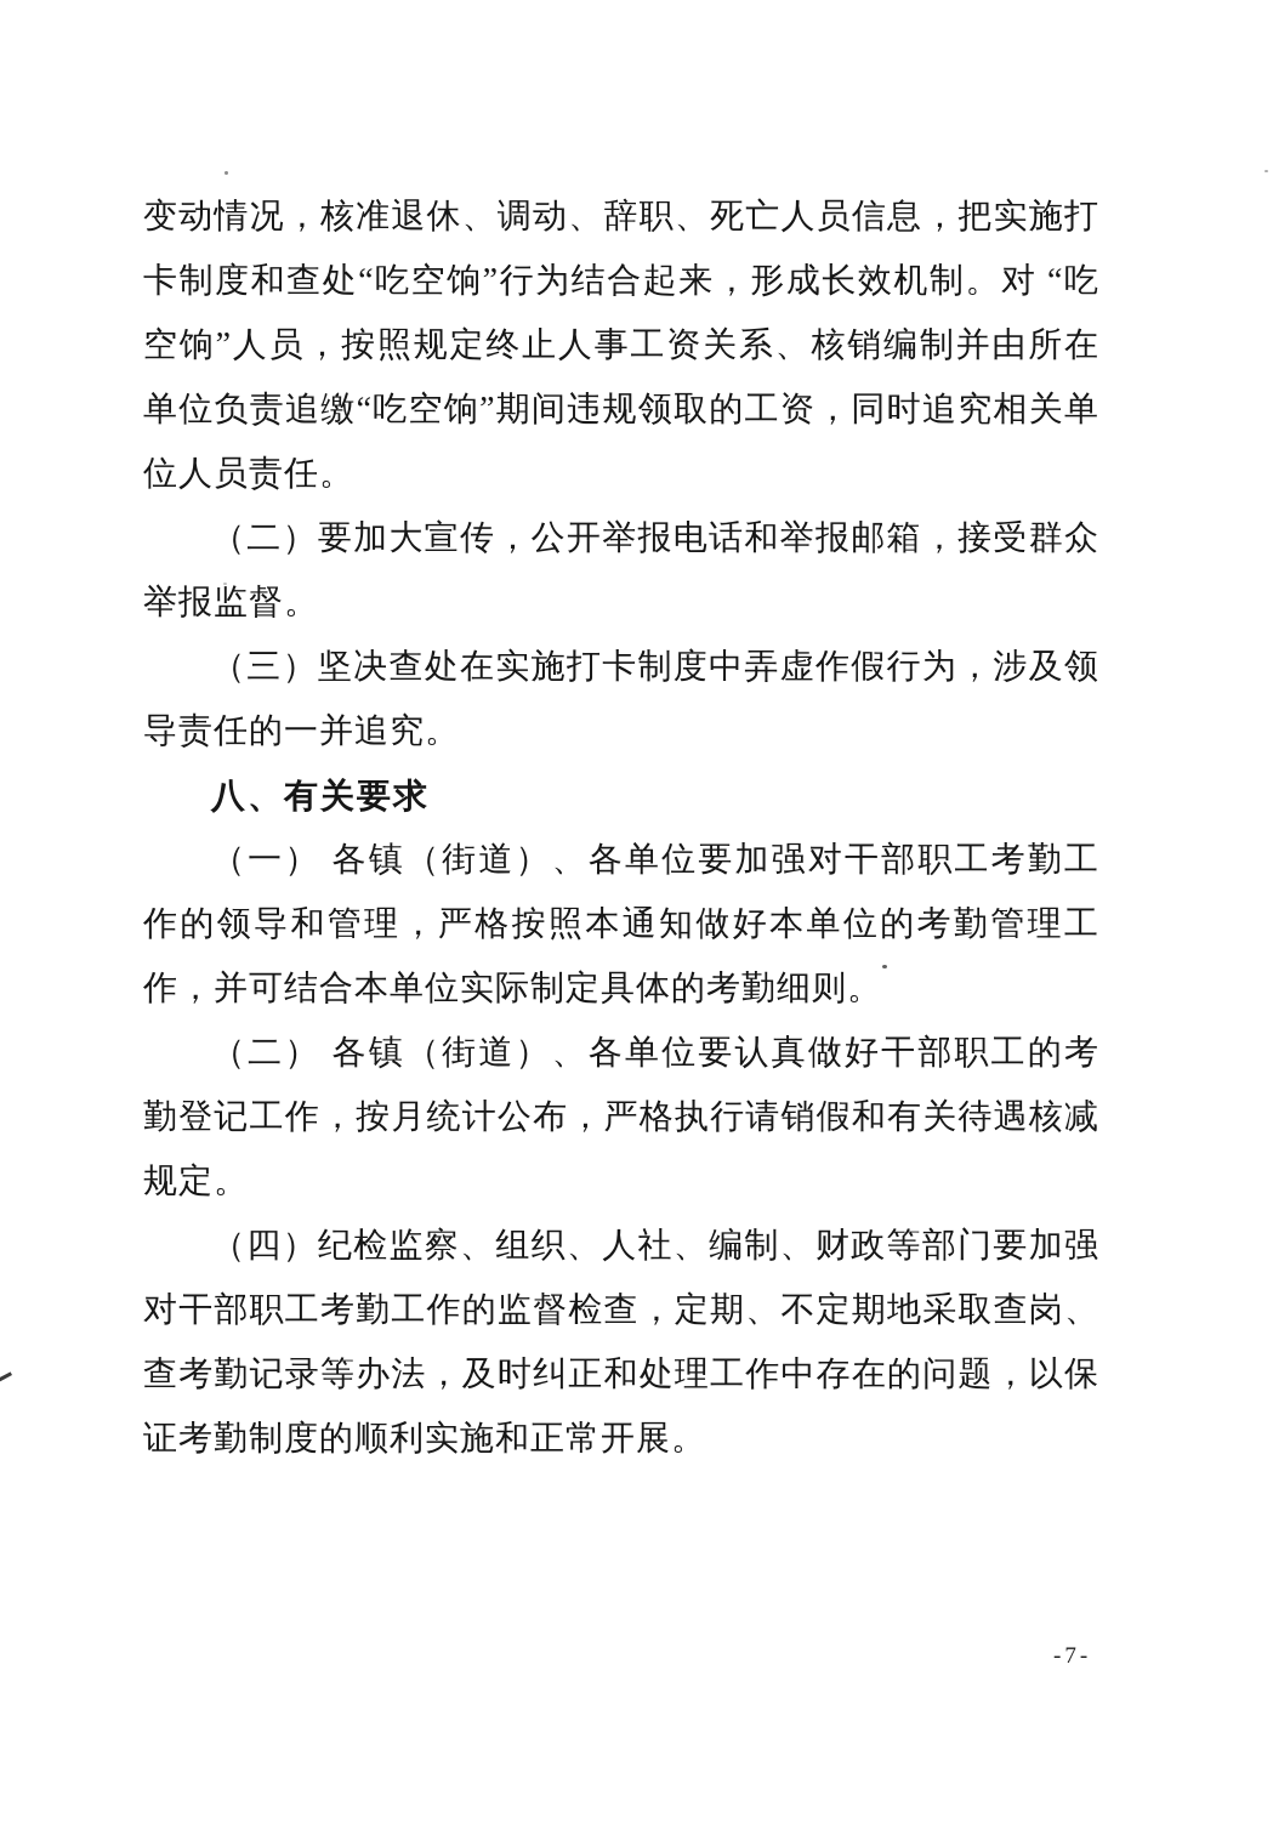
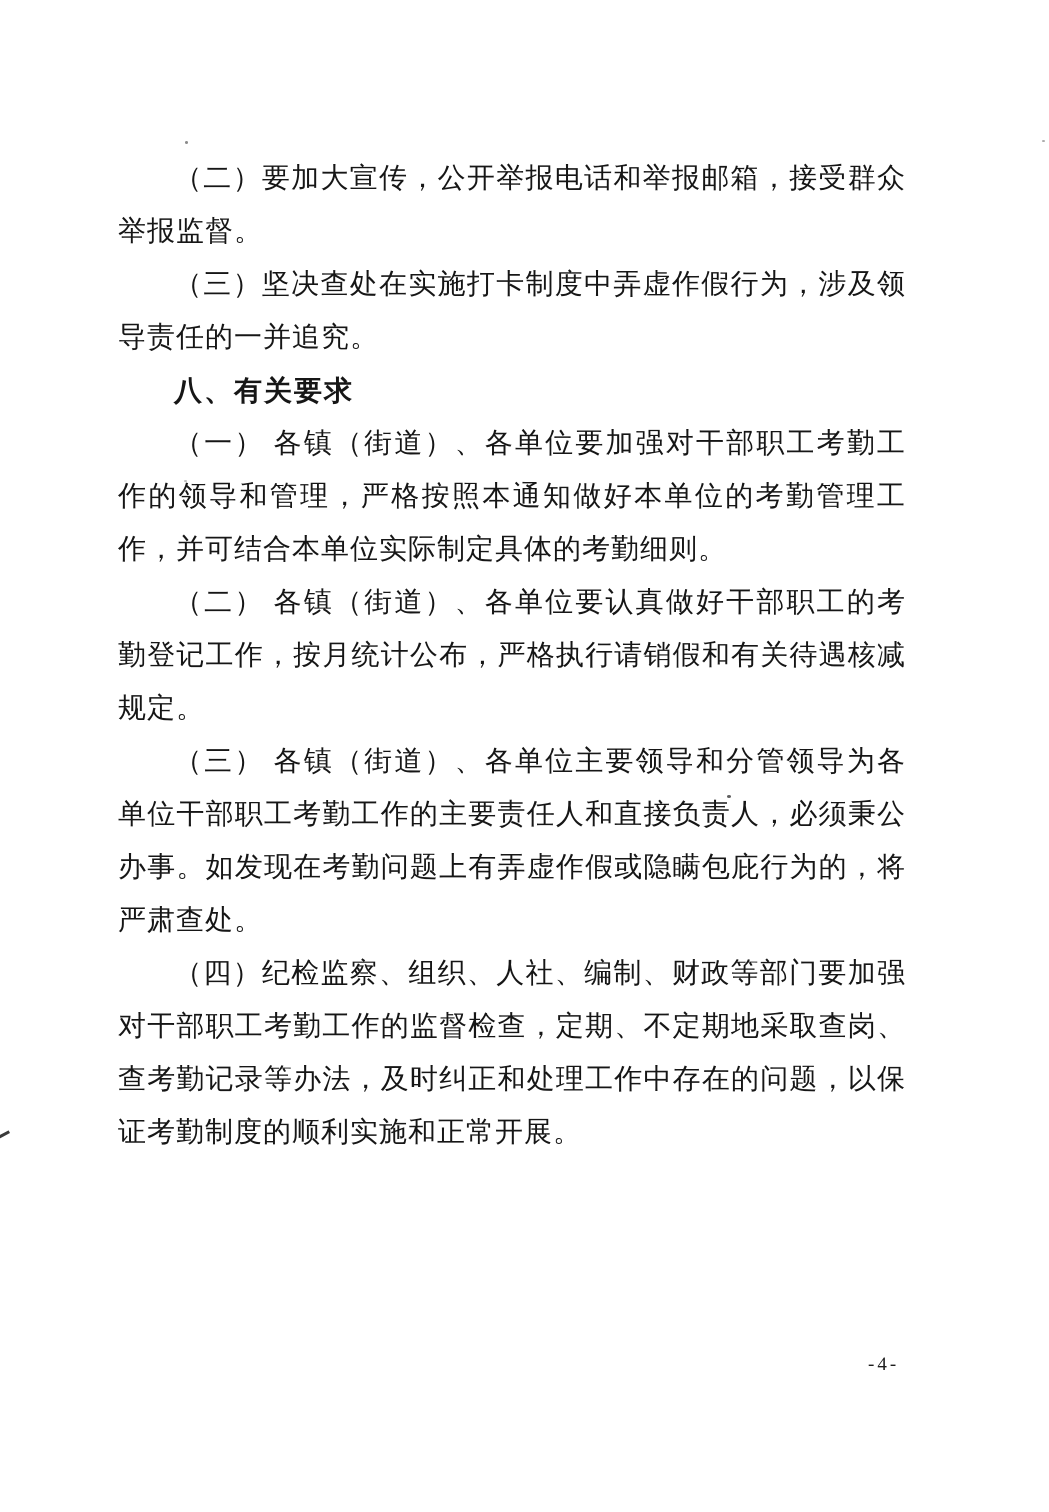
- 变动情况，核准退休、调动、辞职、死亡人员信息，把实施打卡制度和查处“吃空饷”行为结合起来，形成长效机制。对 “吃空饷”人员，按照规定终止人事工资关系、核销编制并由所在单位负责追缴“吃空饷”期间违规领取的工资，同时追究相关单位人员责任。
  （二）要加大宣传，公开举报电话和举报邮箱，接受群众举报监督。
  （三）坚决查处在实施打卡制度中弄虚作假行为，涉及领导责任的一并追究。
  八、有关要求
  （一） 各镇（街道）、各单位要加强对干部职工考勤工作的领导和管理，严格按照本通知做好本单位的考勤管理工作，并可结合本单位实际制定具体的考勤细则。
  （二） 各镇（街道）、各单位要认真做好干部职工的考勤登记工作，按月统计公布，严格执行请销假和有关待遇核减规定。
+ （三） 各镇（街道）、各单位主要领导和分管领导为各单位干部职工考勤工作的主要责任人和直接负责人，必须秉公办事。如发现在考勤问题上有弄虚作假或隐瞒包庇行为的，将严肃查处。
  （四）纪检监察、组织、人社、编制、财政等部门要加强对干部职工考勤工作的监督检查，定期、不定期地采取查岗、查考勤记录等办法，及时纠正和处理工作中存在的问题，以保证考勤制度的顺利实施和正常开展。
- -7-
+ -4-
